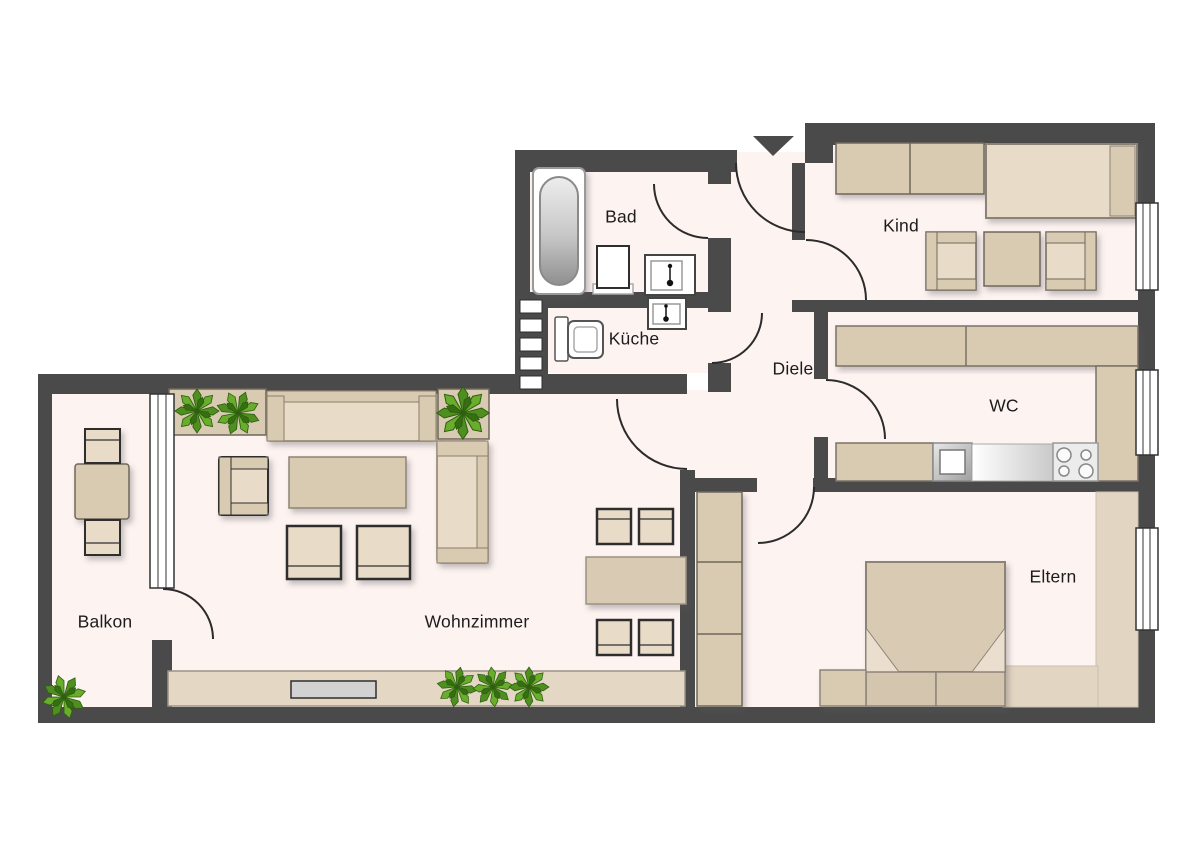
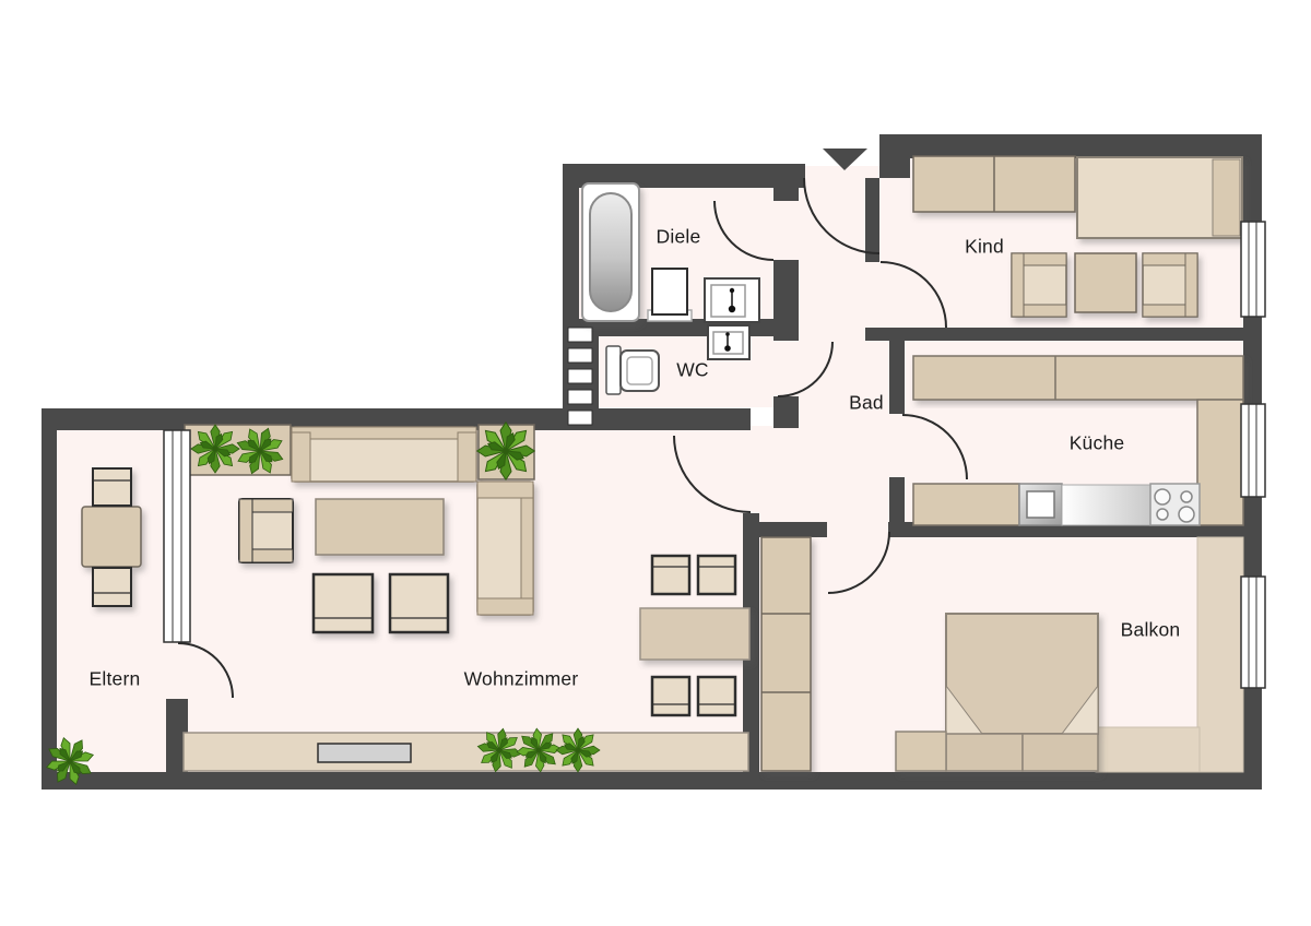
- Bad
+ Diele
- Küche
+ WC
- Diele
+ Bad
  Kind
- WC
+ Küche
- Eltern
+ Balkon
  Wohnzimmer
- Balkon
+ Eltern
